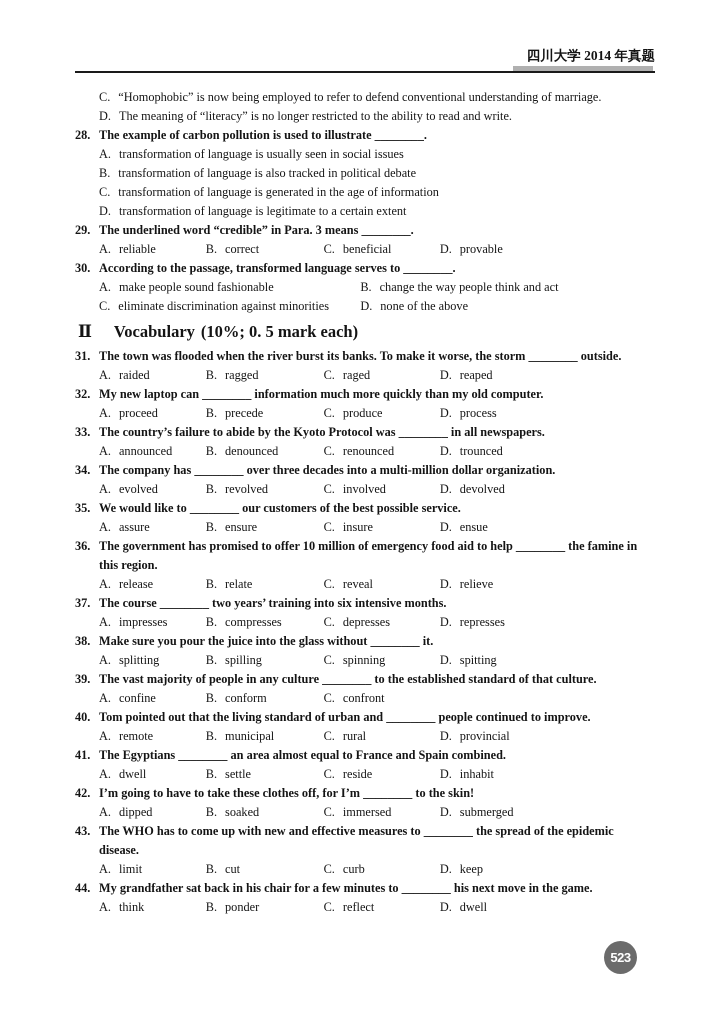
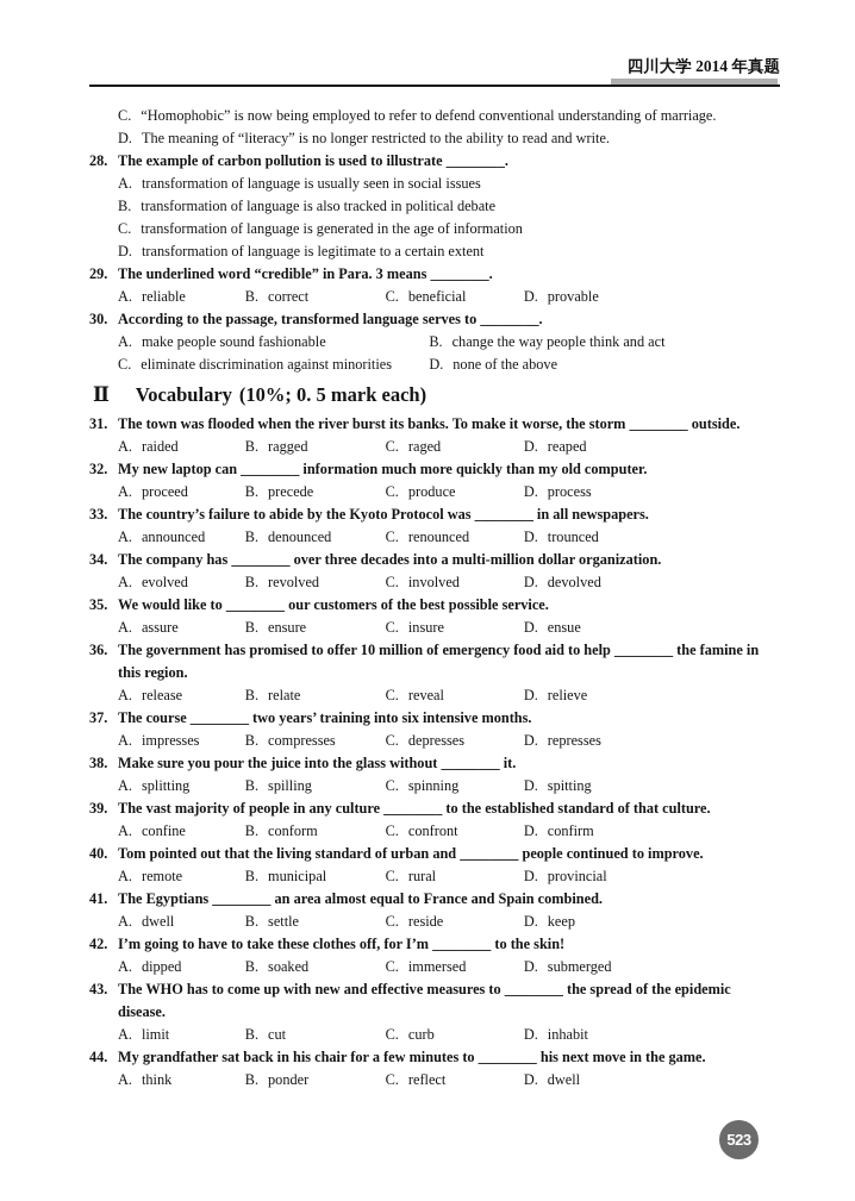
  四川大学 2014 年真题
  C. “Homophobic” is now being employed to refer to defend conventional understanding of marriage.
  D. The meaning of “literacy” is no longer restricted to the ability to read and write.
  28.
  The example of carbon pollution is used to illustrate ________.
  A. transformation of language is usually seen in social issues
  B. transformation of language is also tracked in political debate
  C. transformation of language is generated in the age of information
  D. transformation of language is legitimate to a certain extent
  29.
  The underlined word “credible” in Para. 3 means ________.
  A. reliable
  B. correct
  C. beneficial
  D. provable
  30.
  According to the passage, transformed language serves to ________.
  A. make people sound fashionable
  B. change the way people think and act
  C. eliminate discrimination against minorities
  D. none of the above
  Ⅱ Vocabulary (10%; 0. 5 mark each)
  31.
  The town was flooded when the river burst its banks. To make it worse, the storm ________ outside.
  A. raided
  B. ragged
  C. raged
  D. reaped
  32.
  My new laptop can ________ information much more quickly than my old computer.
  A. proceed
  B. precede
  C. produce
  D. process
  33.
  The country’s failure to abide by the Kyoto Protocol was ________ in all newspapers.
  A. announced
  B. denounced
  C. renounced
  D. trounced
  34.
  The company has ________ over three decades into a multi-million dollar organization.
  A. evolved
  B. revolved
  C. involved
  D. devolved
  35.
  We would like to ________ our customers of the best possible service.
  A. assure
  B. ensure
  C. insure
  D. ensue
  36.
  The government has promised to offer 10 million of emergency food aid to help ________ the famine in this region.
  A. release
  B. relate
  C. reveal
  D. relieve
  37.
  The course ________ two years’ training into six intensive months.
  A. impresses
  B. compresses
  C. depresses
  D. represses
  38.
  Make sure you pour the juice into the glass without ________ it.
  A. splitting
  B. spilling
  C. spinning
  D. spitting
  39.
  The vast majority of people in any culture ________ to the established standard of that culture.
  A. confine
  B. conform
  C. confront
+ D. confirm
  40.
  Tom pointed out that the living standard of urban and ________ people continued to improve.
  A. remote
  B. municipal
  C. rural
  D. provincial
  41.
  The Egyptians ________ an area almost equal to France and Spain combined.
  A. dwell
  B. settle
  C. reside
- D. inhabit
+ D. keep
  42.
  I’m going to have to take these clothes off, for I’m ________ to the skin!
  A. dipped
  B. soaked
  C. immersed
  D. submerged
  43.
  The WHO has to come up with new and effective measures to ________ the spread of the epidemic disease.
  A. limit
  B. cut
  C. curb
- D. keep
+ D. inhabit
  44.
  My grandfather sat back in his chair for a few minutes to ________ his next move in the game.
  A. think
  B. ponder
  C. reflect
  D. dwell
  523
